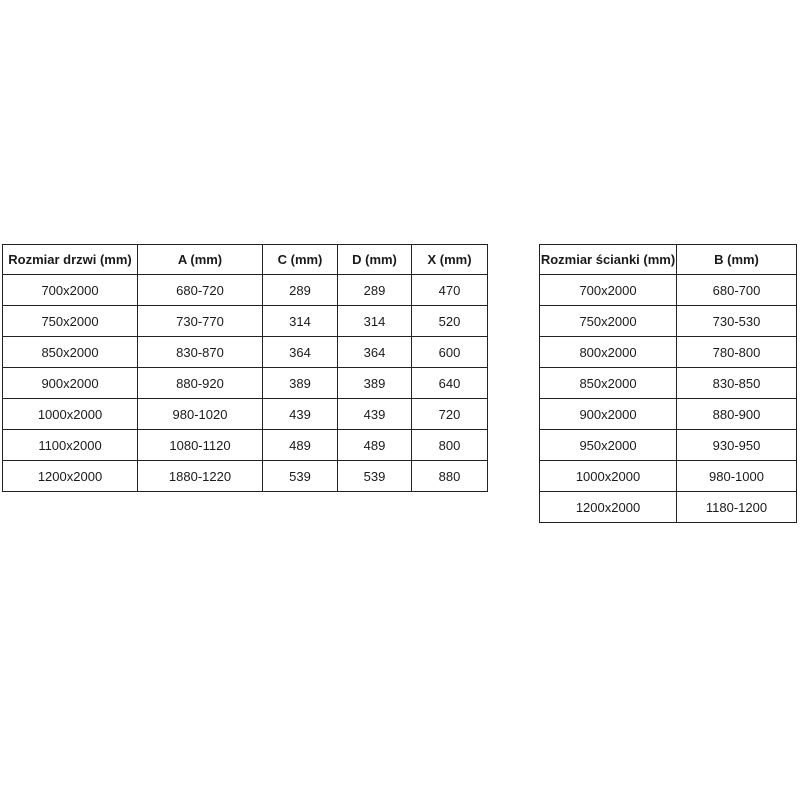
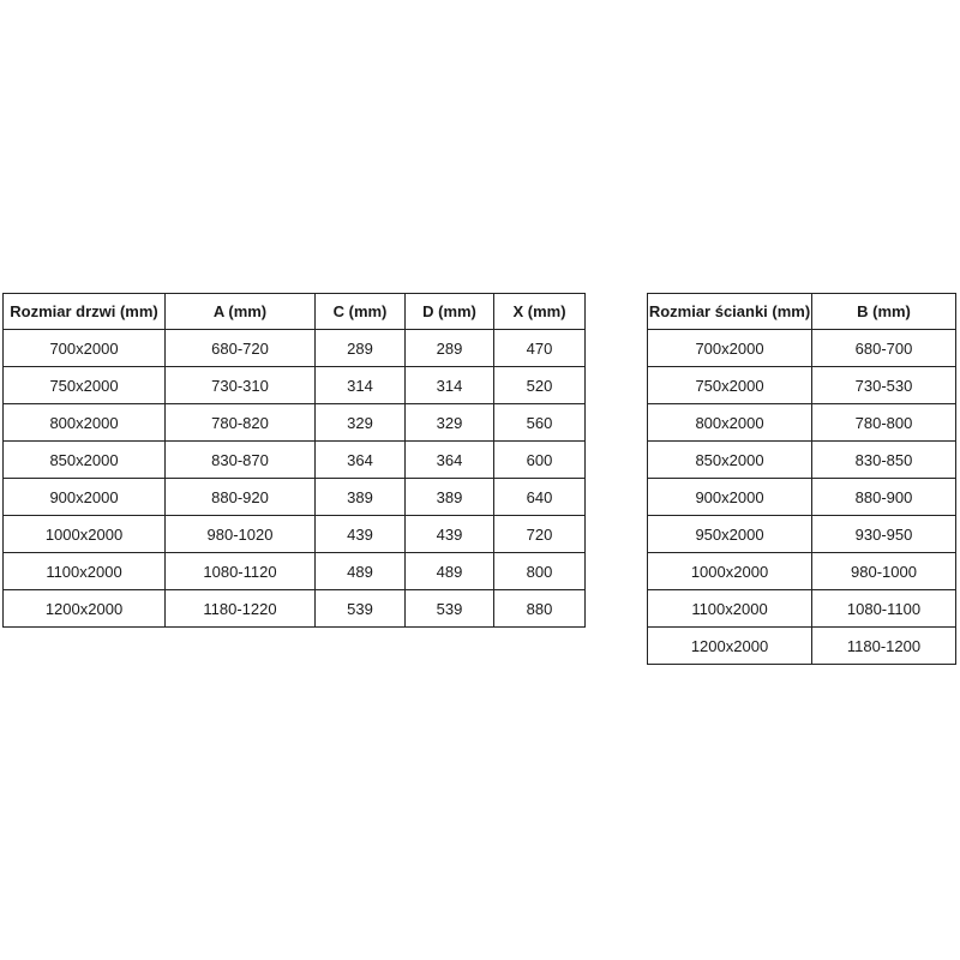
  Rozmiar drzwi (mm)	A (mm)	C (mm)	D (mm)	X (mm)
  700x2000	680-720	289	289	470
- 750x2000	730-770	314	314	520
+ 750x2000	730-310	314	314	520
+ 800x2000	780-820	329	329	560
  850x2000	830-870	364	364	600
  900x2000	880-920	389	389	640
  1000x2000	980-1020	439	439	720
  1100x2000	1080-1120	489	489	800
- 1200x2000	1880-1220	539	539	880
+ 1200x2000	1180-1220	539	539	880
  Rozmiar ścianki (mm)	B (mm)
  700x2000	680-700
  750x2000	730-530
  800x2000	780-800
  850x2000	830-850
  900x2000	880-900
  950x2000	930-950
  1000x2000	980-1000
+ 1100x2000	1080-1100
  1200x2000	1180-1200
